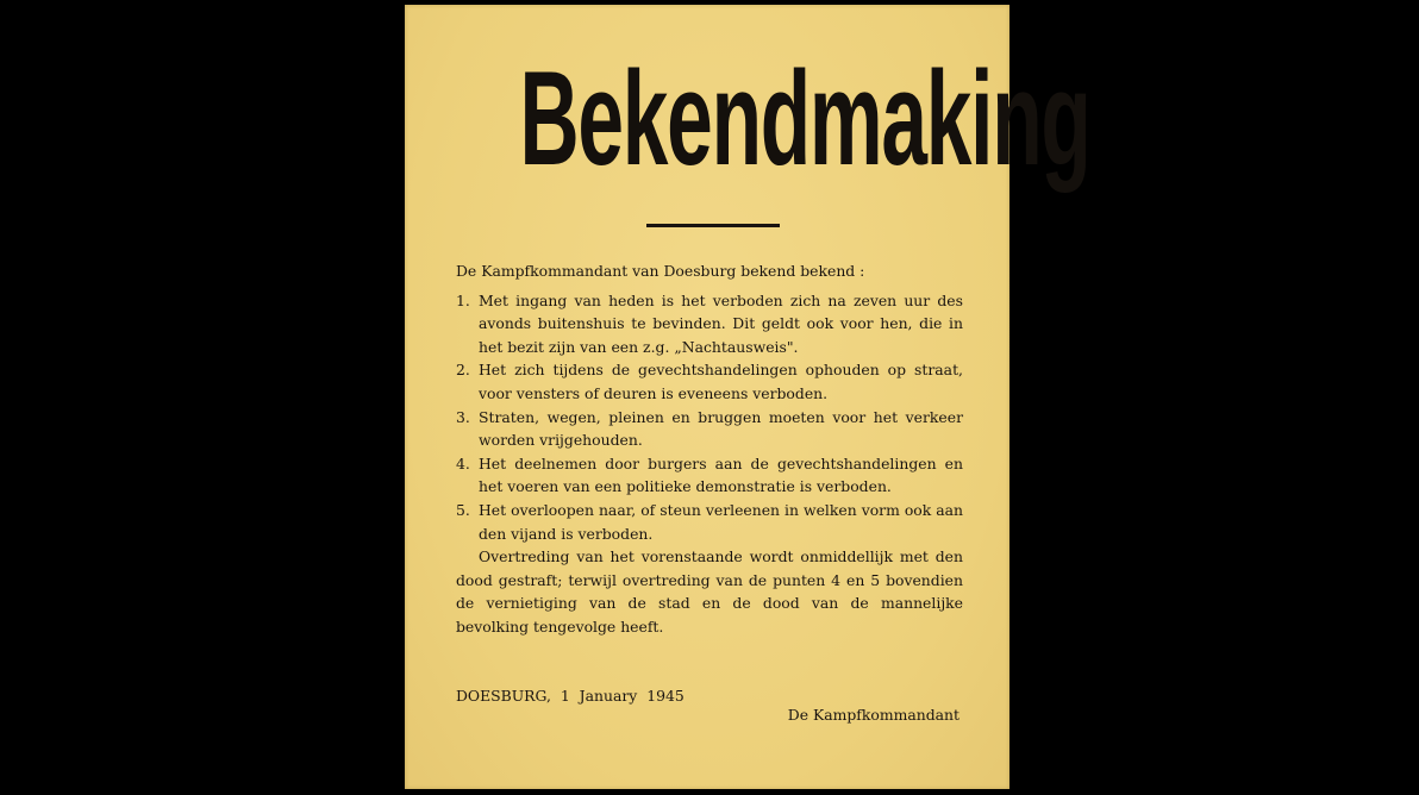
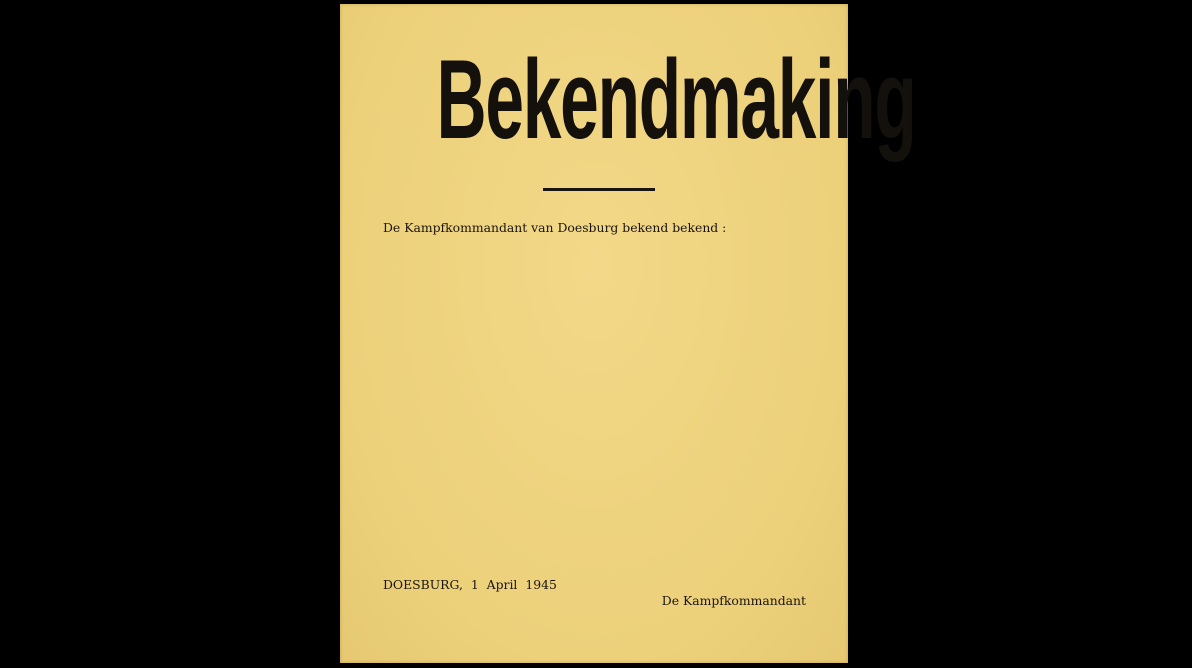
  Bekendmaking
  De Kampfkommandant van Doesburg bekend bekend :
- 1.
- Met ingang van heden is het verboden zich na zeven uur des avonds buitenshuis te bevinden. Dit geldt ook voor hen, die in het bezit zijn van een z.g. „Nachtausweis".
- 2.
- Het zich tijdens de gevechtshandelingen ophouden op straat, voor vensters of deuren is eveneens verboden.
- 3.
- Straten, wegen, pleinen en bruggen moeten voor het verkeer worden vrijgehouden.
- 4.
- Het deelnemen door burgers aan de gevechtshandelingen en het voeren van een politieke demonstratie is verboden.
- 5.
- Het overloopen naar, of steun verleenen in welken vorm ook aan den vijand is verboden.
- Overtreding van het vorenstaande wordt onmiddellijk met den dood gestraft; terwijl overtreding van de punten 4 en 5 bovendien de vernietiging van de stad en de dood van de mannelijke bevolking tengevolge heeft.
- DOESBURG, 1 January 1945
+ DOESBURG, 1 April 1945
  De Kampfkommandant
